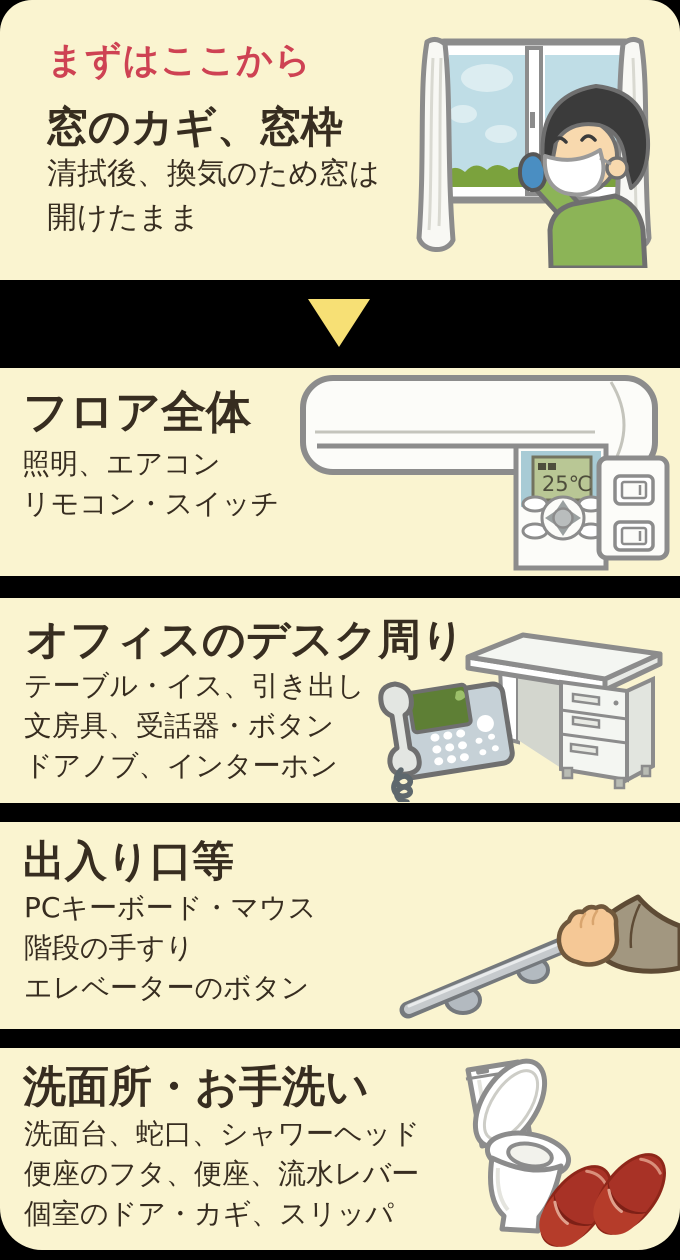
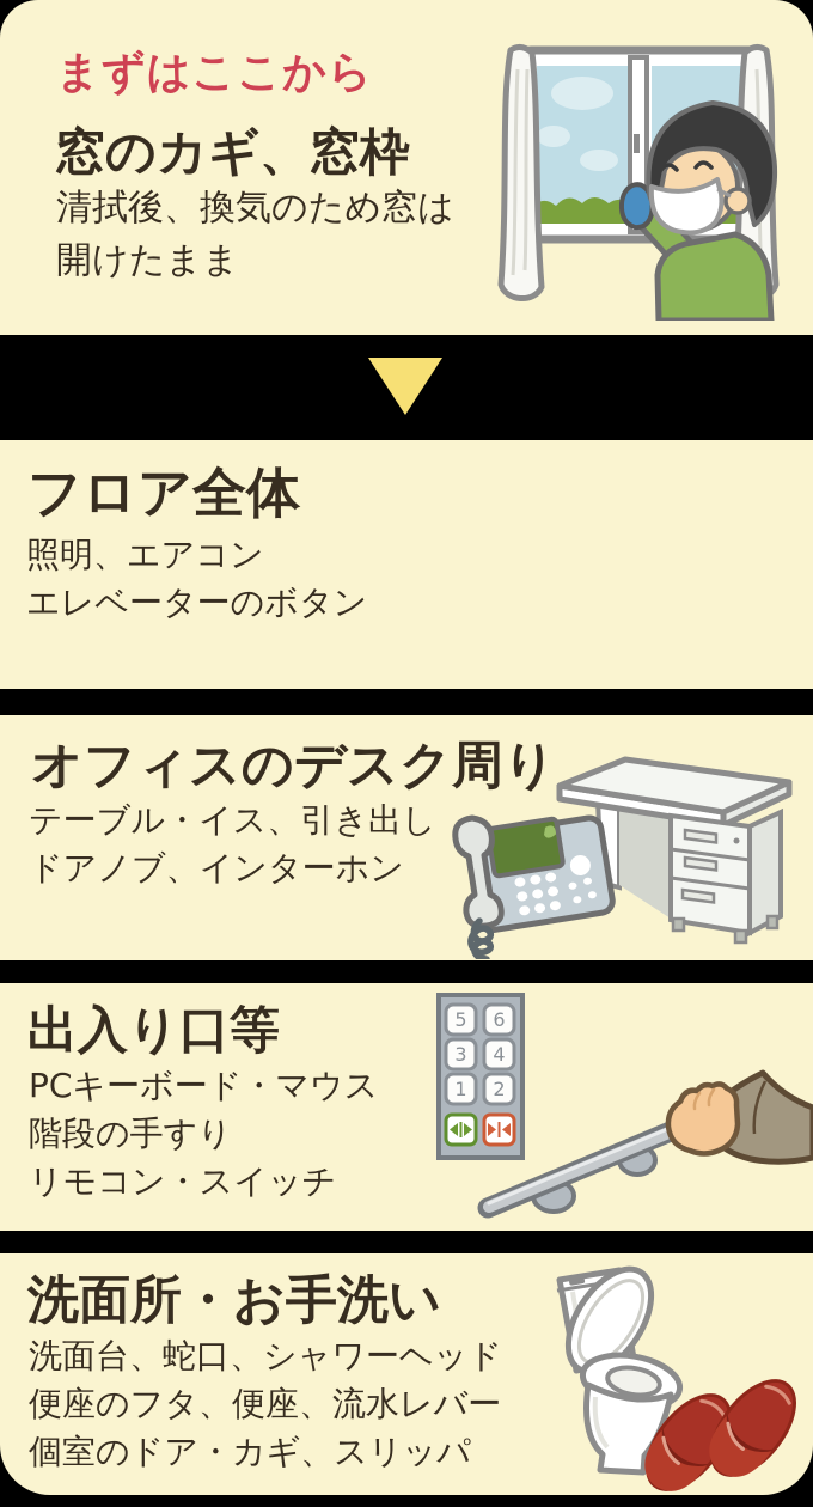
  まずはここから
  窓のカギ、窓枠
  清拭後、換気のため窓は
  開けたまま
  フロア全体
  照明、エアコン
- リモコン・スイッチ
+ エレベーターのボタン
- 25℃
  オフィスのデスク周り
  テーブル・イス、引き出し
- 文房具、受話器・ボタン
  ドアノブ、インターホン
  出入り口等
  PCキーボード・マウス
  階段の手すり
- エレベーターのボタン
+ リモコン・スイッチ
+ 5
+ 6
+ 3
+ 4
+ 1
+ 2
  洗面所・お手洗い
  洗面台、蛇口、シャワーヘッド
  便座のフタ、便座、流水レバー
  個室のドア・カギ、スリッパ
